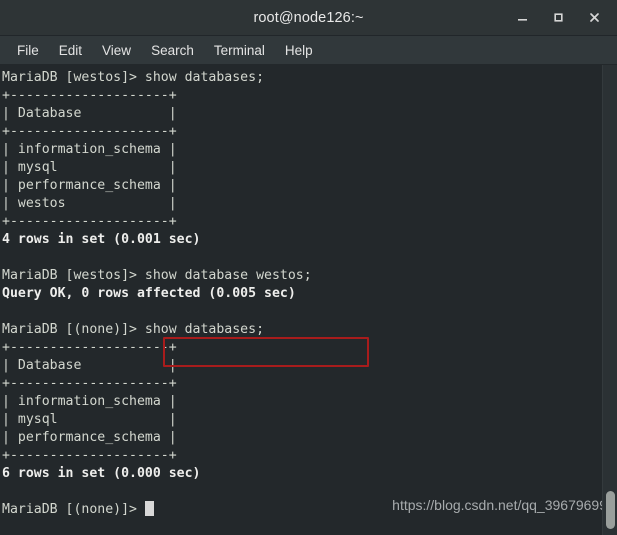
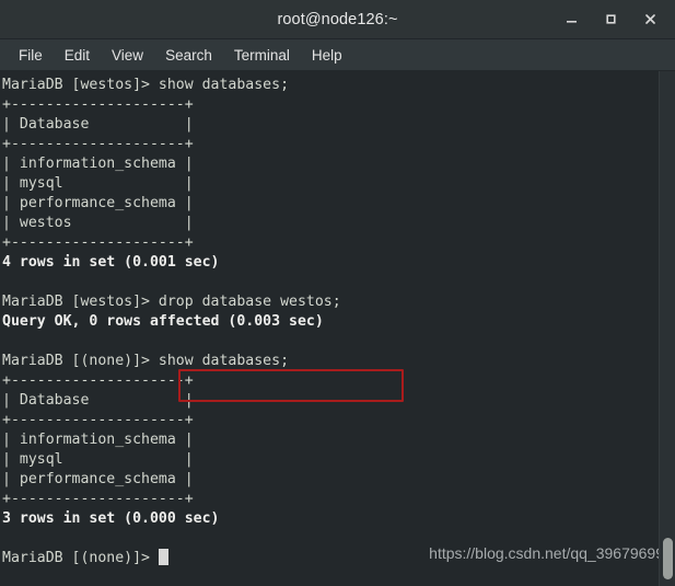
  root@node126:~
  File
  Edit
  View
  Search
  Terminal
  Help
  MariaDB [westos]> show databases;
  +--------------------+
  | Database |
  +--------------------+
  | information_schema |
  | mysql |
  | performance_schema |
  | westos |
  +--------------------+
  4 rows in set (0.001 sec)
- MariaDB [westos]> show database westos;
+ MariaDB [westos]> drop database westos;
- Query OK, 0 rows affected (0.005 sec)
+ Query OK, 0 rows affected (0.003 sec)
  MariaDB [(none)]> show databases;
  +--------------------+
  | Database |
  +--------------------+
  | information_schema |
  | mysql |
  | performance_schema |
  +--------------------+
- 6 rows in set (0.000 sec)
+ 3 rows in set (0.000 sec)
  MariaDB [(none)]>
  https://blog.csdn.net/qq_3967969
